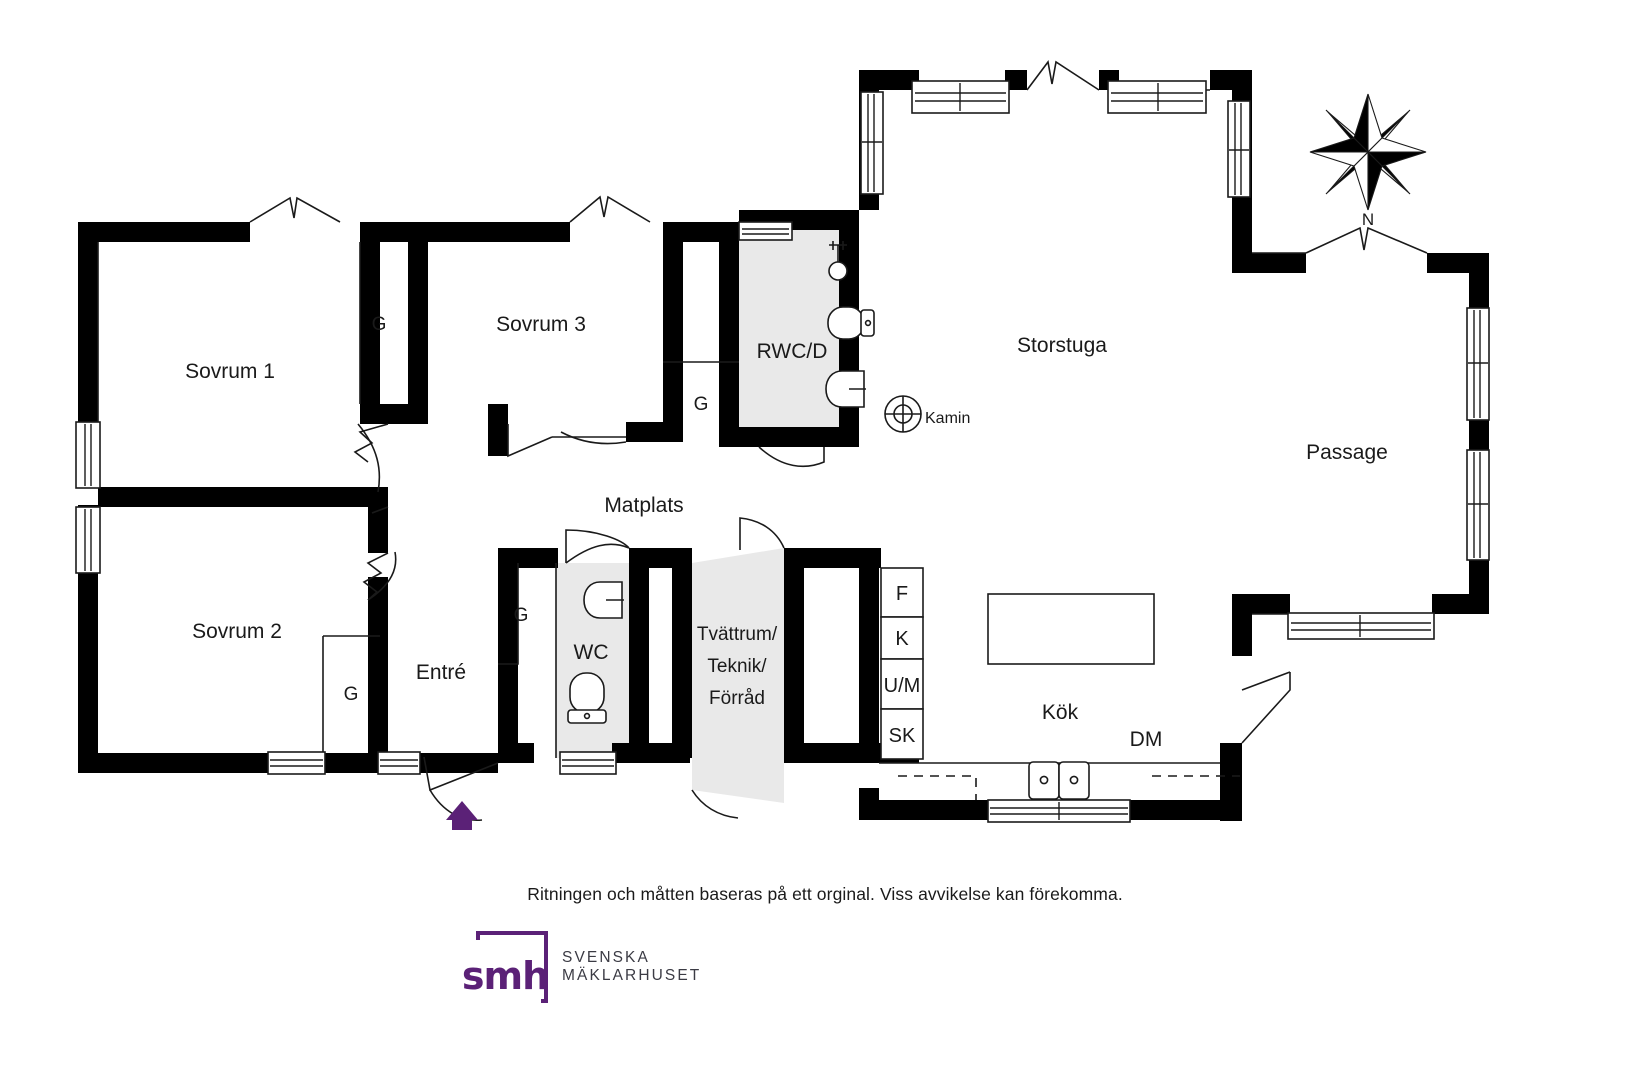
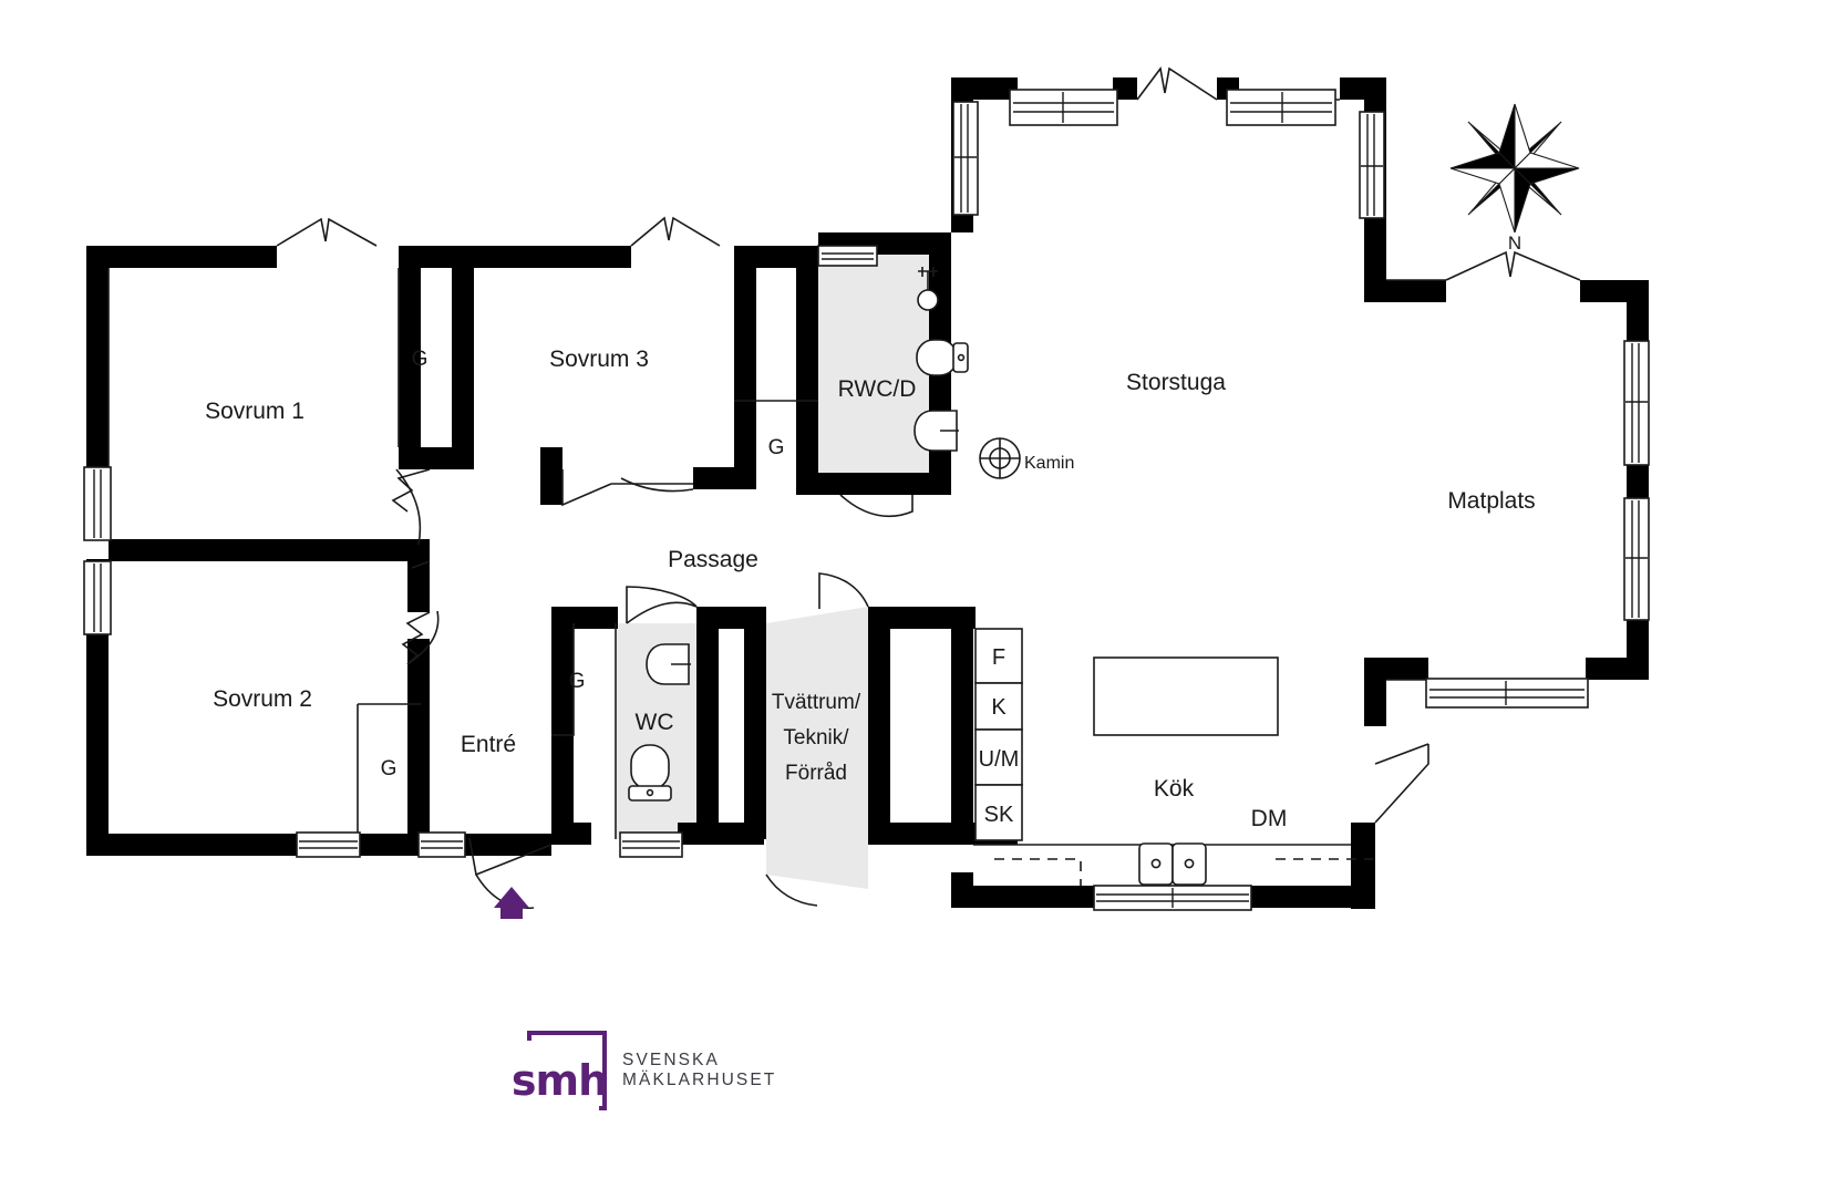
  Sovrum 1
  Sovrum 2
  Sovrum 3
  Entré
- Matplats
+ Passage
  RWC/D
  WC
  Storstuga
- Passage
+ Matplats
  Kök
  Tvättrum/
  Teknik/
  Förråd
  G
  G
  G
  G
  F
  K
  U/M
  SK
  Kamin
  DM
  N
- Ritningen och måtten baseras på ett orginal. Viss avvikelse kan förekomma.
  smh
  SVENSKA
  MÄKLARHUSET
